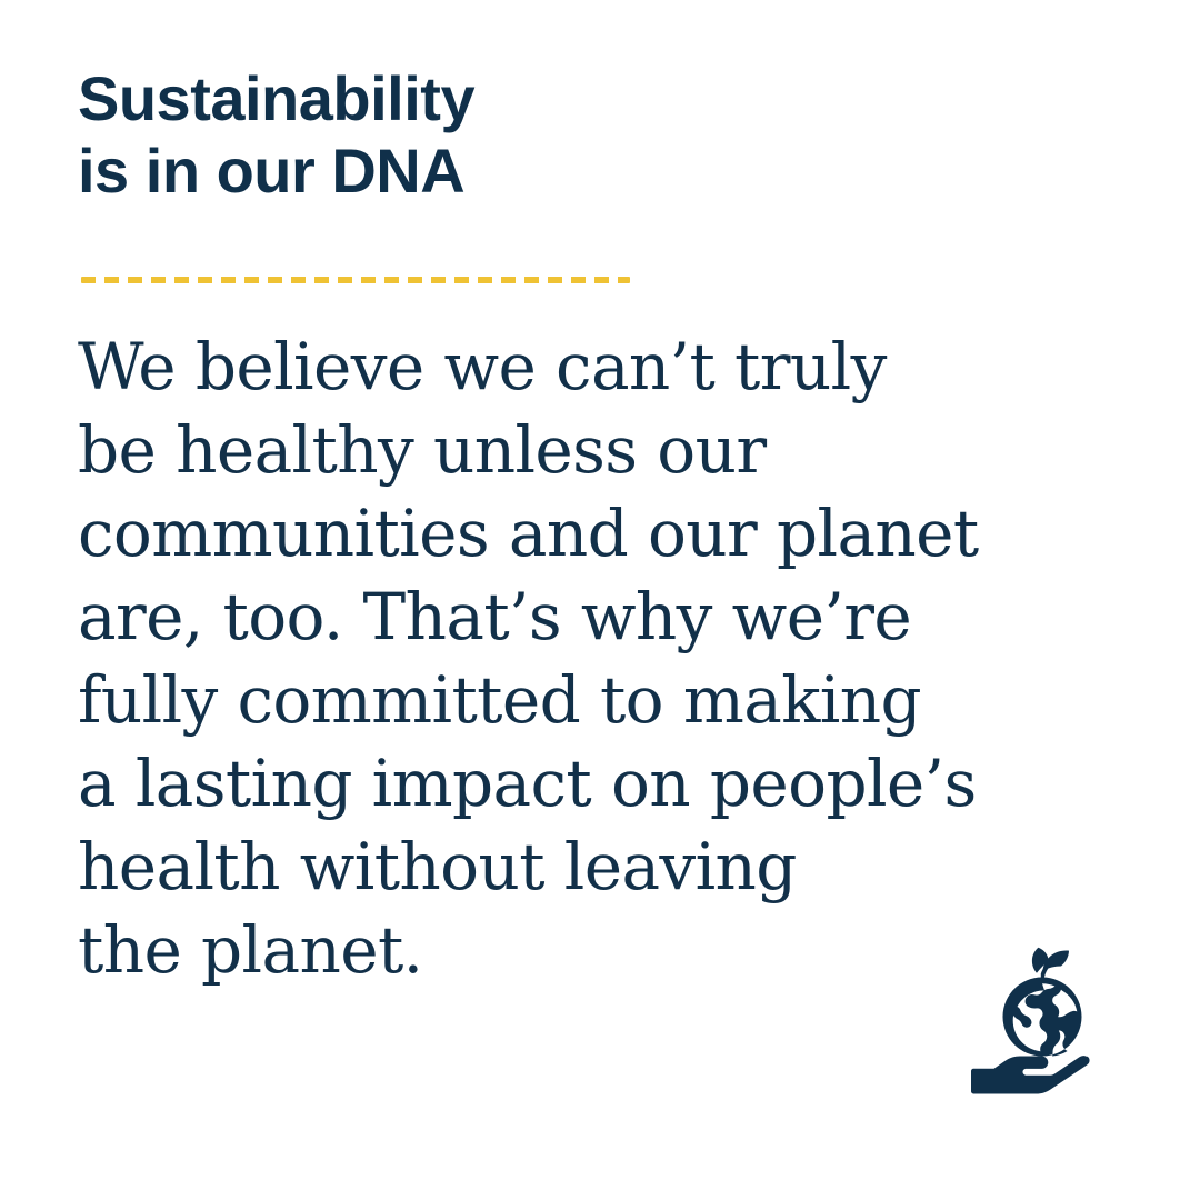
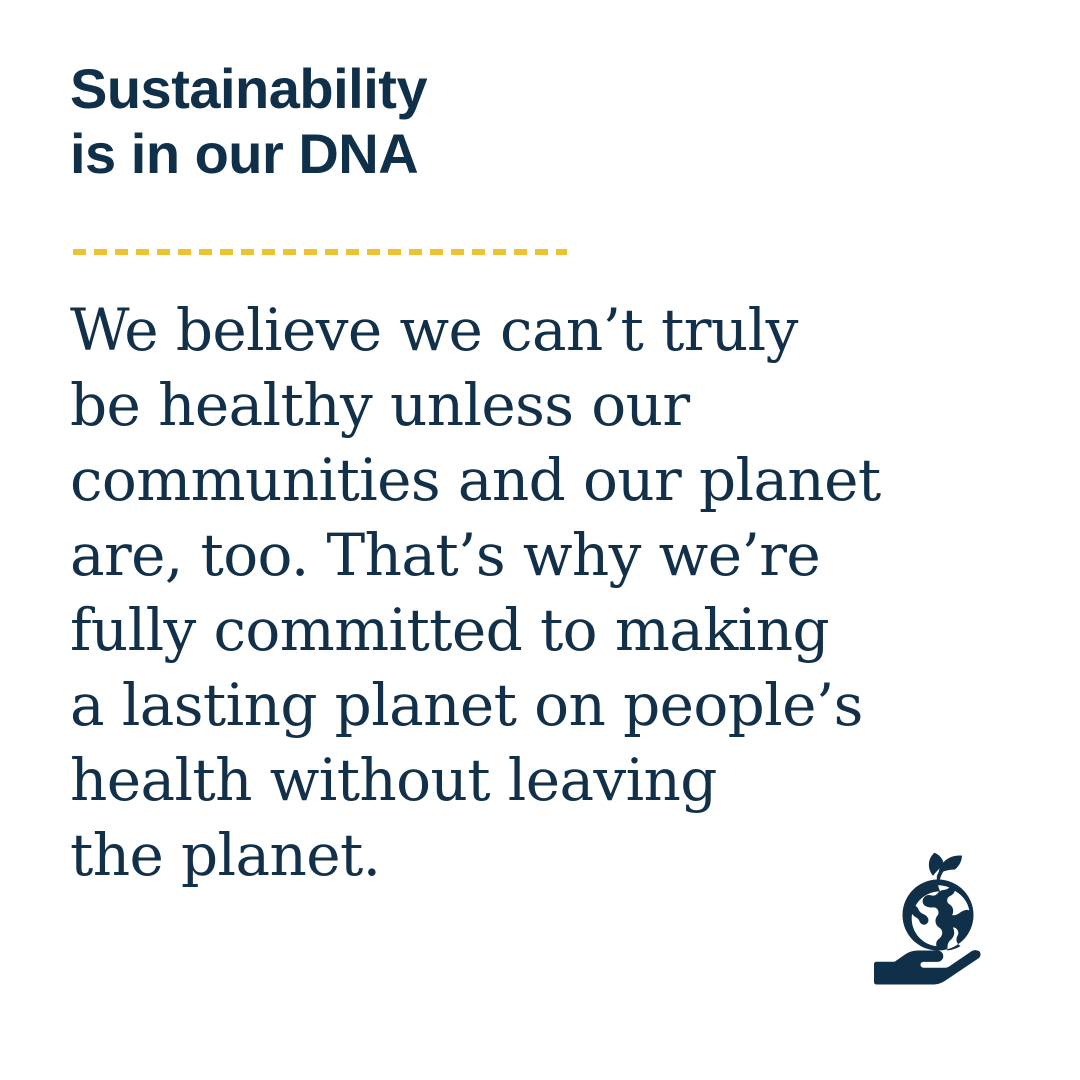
  Sustainability
  is in our DNA
  We believe we can’t truly
  be healthy unless our
  communities and our planet
  are, too. That’s why we’re
  fully committed to making
- a lasting impact on people’s
+ a lasting planet on people’s
  health without leaving
  the planet.
